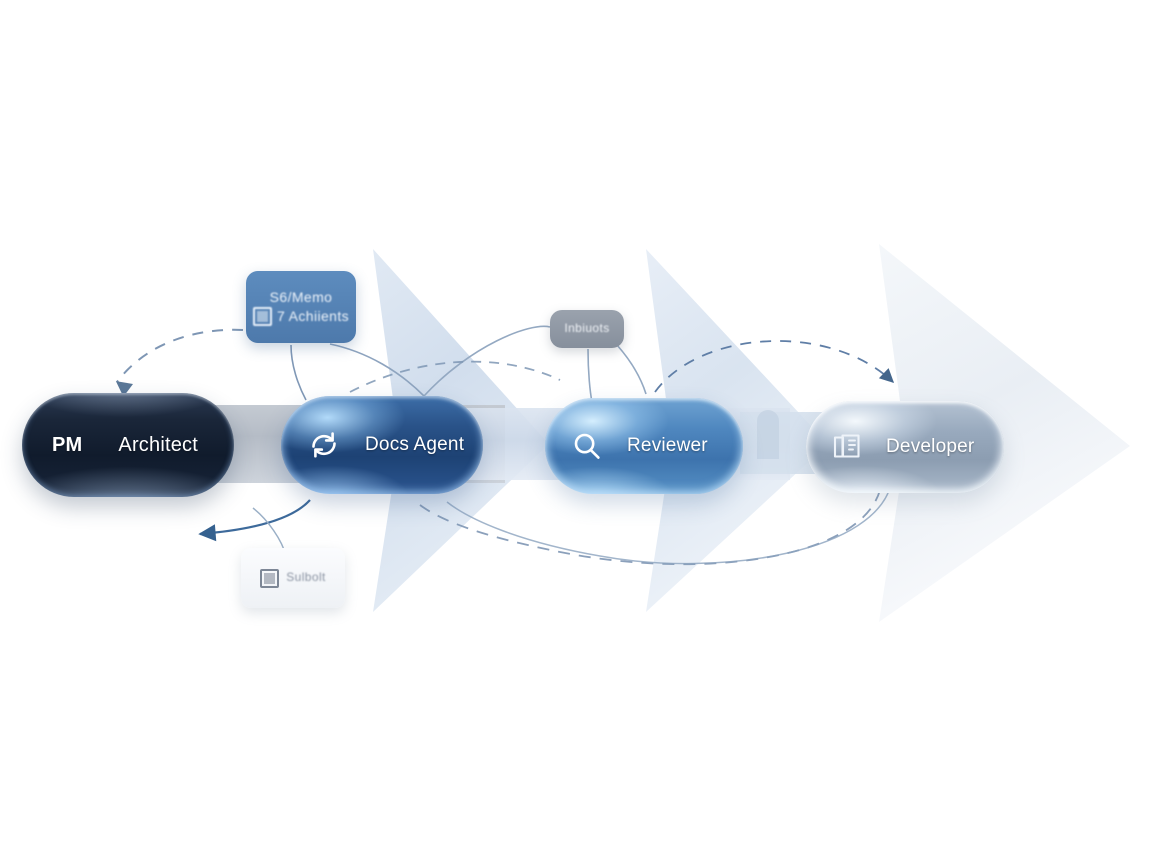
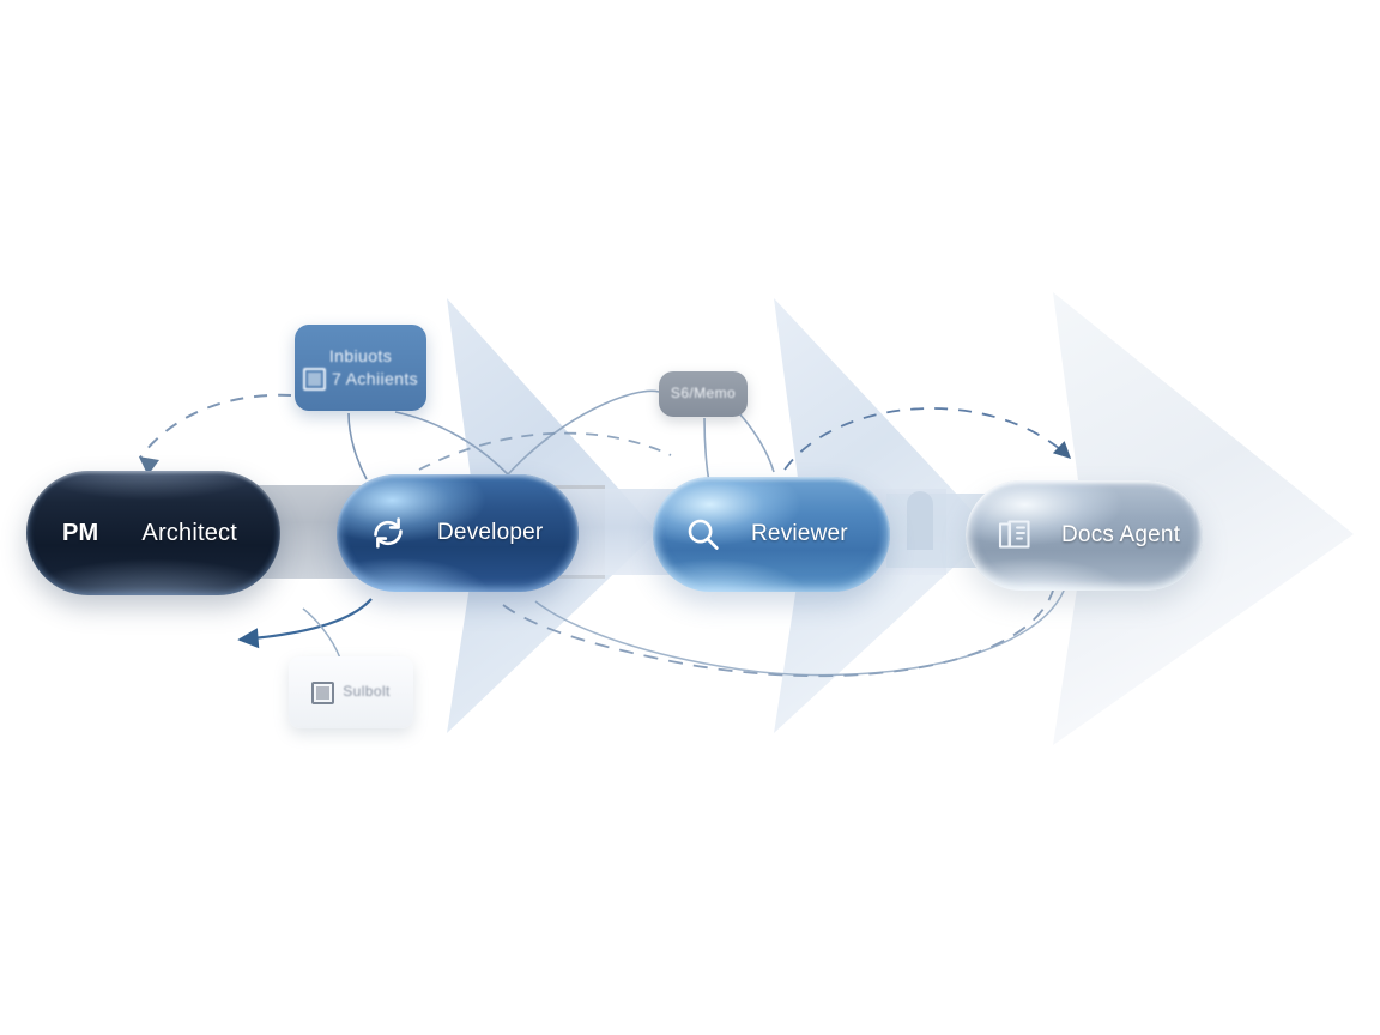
  PM
  Architect
- Docs Agent
+ Developer
  Reviewer
- Developer
+ Docs Agent
- S6/Memo
+ Inbiuots
  7 Achiients
- Inbiuots
+ S6/Memo
  Sulbolt
